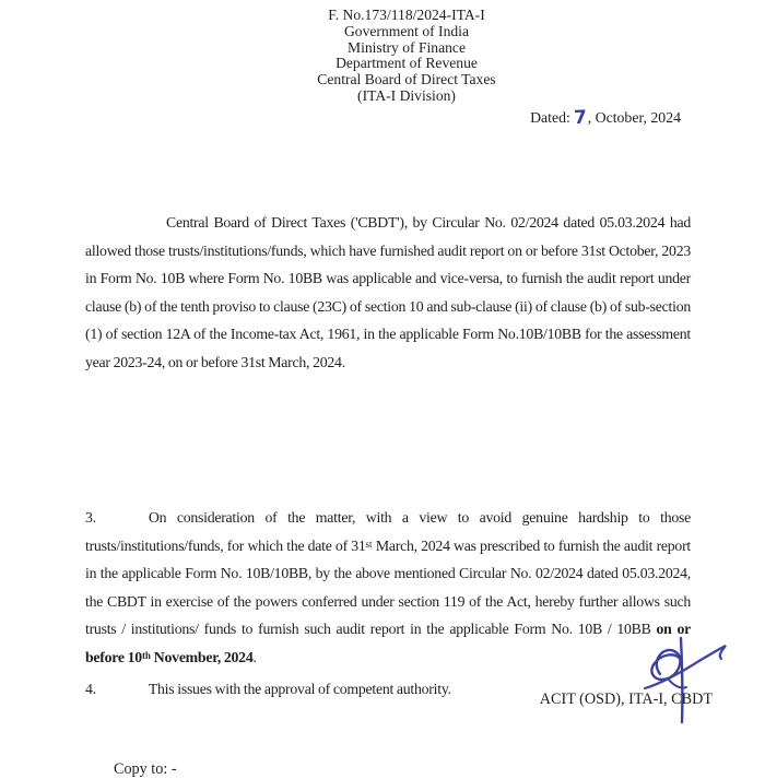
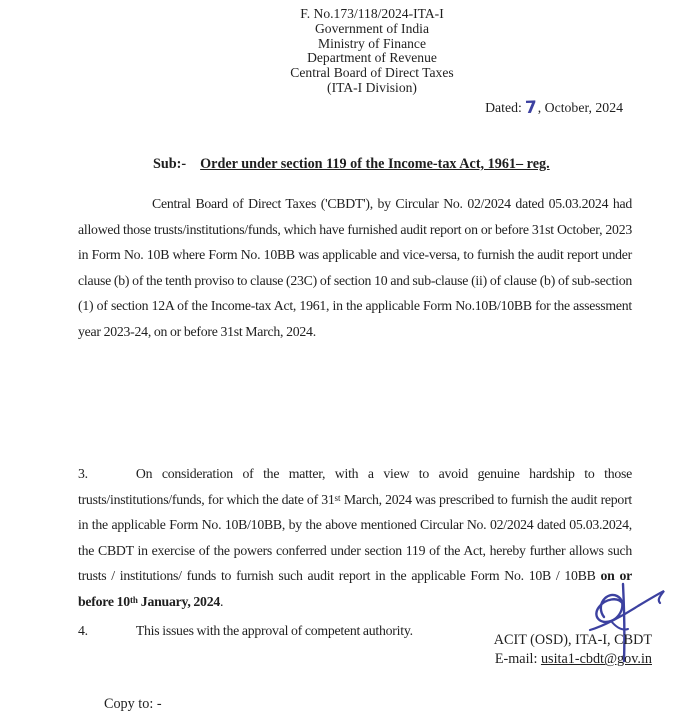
  F. No.173/118/2024-ITA-I
  Government of India
  Ministry of Finance
  Department of Revenue
  Central Board of Direct Taxes
  (ITA-I Division)
+ Sub:- Order under section 119 of the Income-tax Act, 1961– reg.
  Central Board of Direct Taxes ('CBDT'), by Circular No. 02/2024 dated 05.03.2024 had allowed those trusts/institutions/funds, which have furnished audit report on or before 31st October, 2023 in Form No. 10B where Form No. 10BB was applicable and vice-versa, to furnish the audit report under clause (b) of the tenth proviso to clause (23C) of section 10 and sub-clause (ii) of clause (b) of sub-section (1) of section 12A of the Income-tax Act, 1961, in the applicable Form No.10B/10BB for the assessment year 2023-24, on or before 31st March, 2024.
- 3. On consideration of the matter, with a view to avoid genuine hardship to those trusts/institutions/funds, for which the date of 31st March, 2024 was prescribed to furnish the audit report in the applicable Form No. 10B/10BB, by the above mentioned Circular No. 02/2024 dated 05.03.2024, the CBDT in exercise of the powers conferred under section 119 of the Act, hereby further allows such trusts / institutions/ funds to furnish such audit report in the applicable Form No. 10B / 10BB on or before 10th November, 2024.
+ 3. On consideration of the matter, with a view to avoid genuine hardship to those trusts/institutions/funds, for which the date of 31st March, 2024 was prescribed to furnish the audit report in the applicable Form No. 10B/10BB, by the above mentioned Circular No. 02/2024 dated 05.03.2024, the CBDT in exercise of the powers conferred under section 119 of the Act, hereby further allows such trusts / institutions/ funds to furnish such audit report in the applicable Form No. 10B / 10BB on or before 10th January, 2024.
  4. This issues with the approval of competent authority.
  ACIT (OSD), ITA-I, CBDT
+ E-mail: usita1-cbdt@gov.in
  Copy to: -
